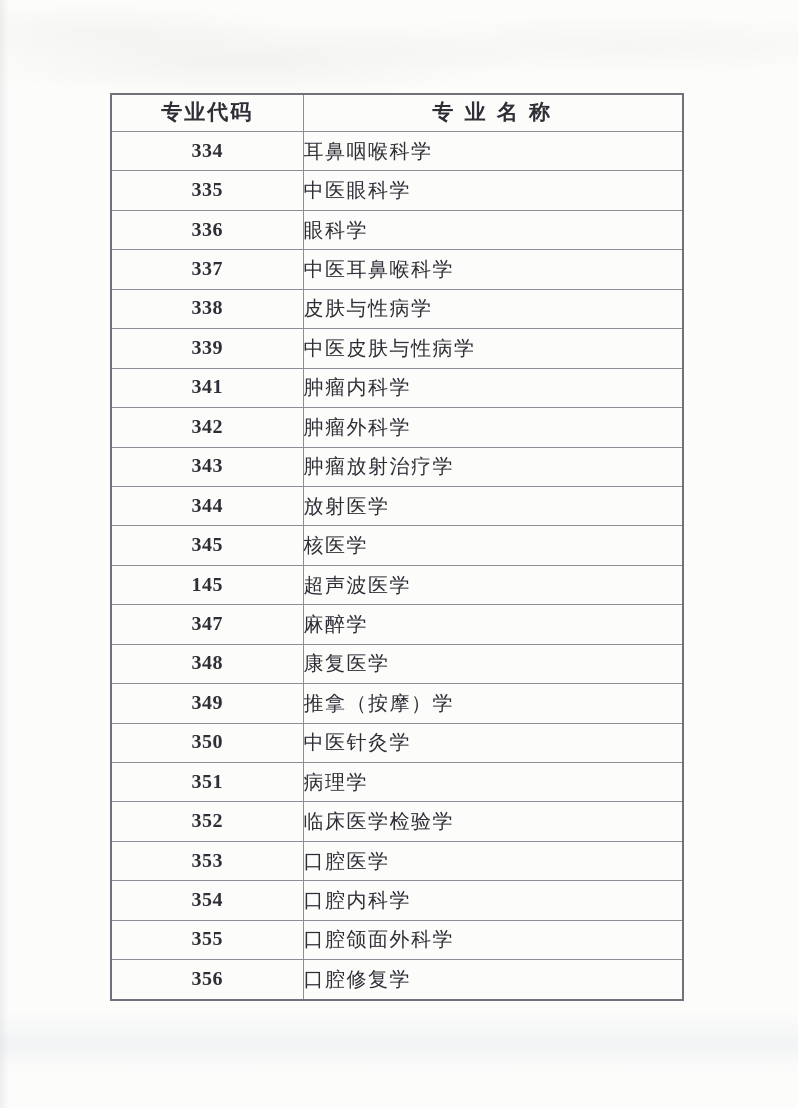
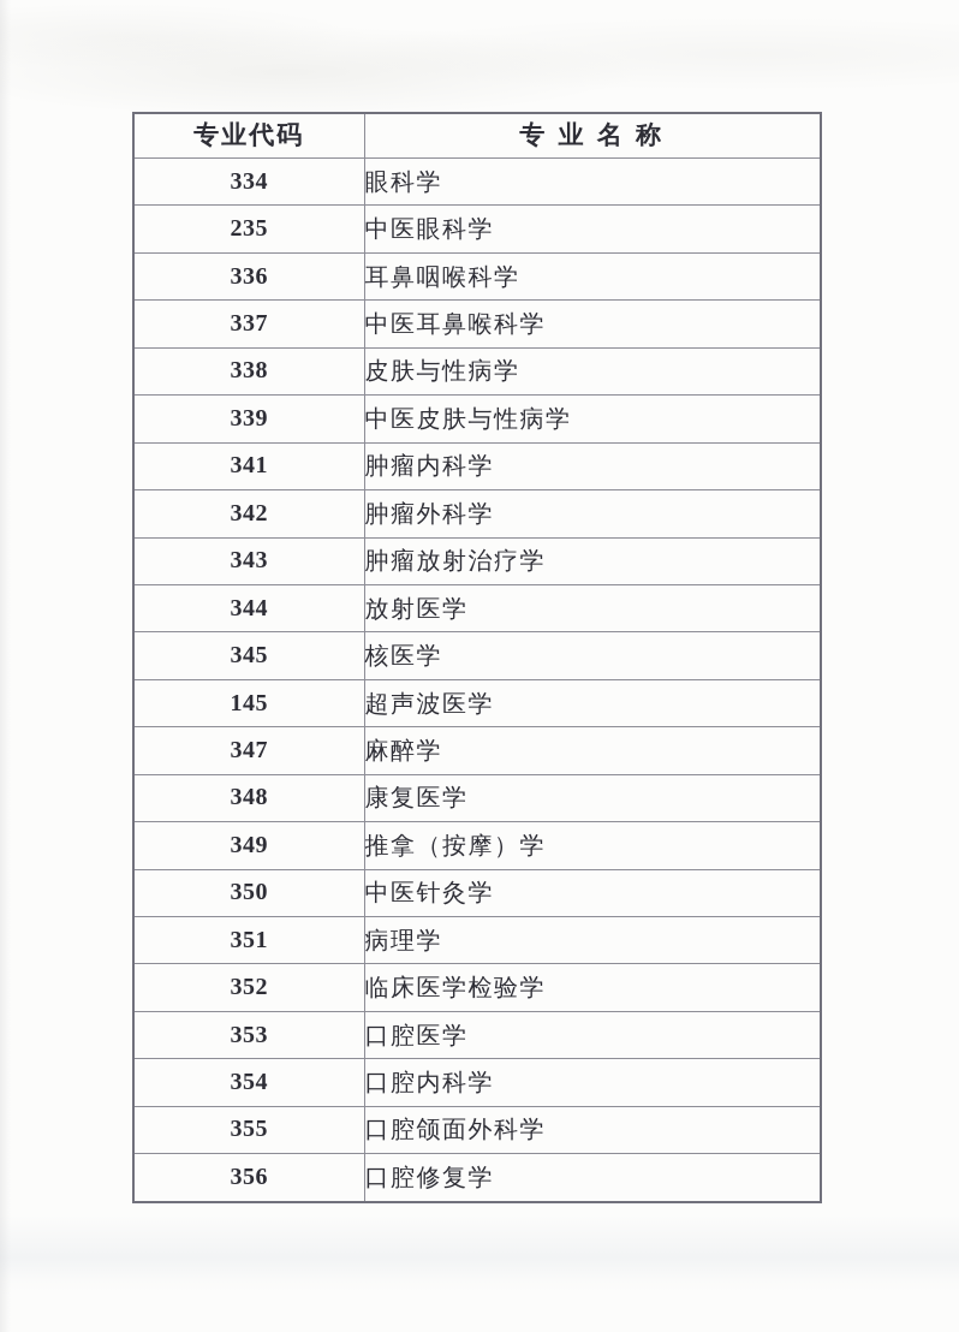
  专业代码	专 业 名 称
- 334	耳鼻咽喉科学
+ 334	眼科学
- 335	中医眼科学
+ 235	中医眼科学
- 336	眼科学
+ 336	耳鼻咽喉科学
  337	中医耳鼻喉科学
  338	皮肤与性病学
  339	中医皮肤与性病学
  341	肿瘤内科学
  342	肿瘤外科学
  343	肿瘤放射治疗学
  344	放射医学
  345	核医学
  145	超声波医学
  347	麻醉学
  348	康复医学
  349	推拿（按摩）学
  350	中医针灸学
  351	病理学
  352	临床医学检验学
  353	口腔医学
  354	口腔内科学
  355	口腔颌面外科学
  356	口腔修复学
